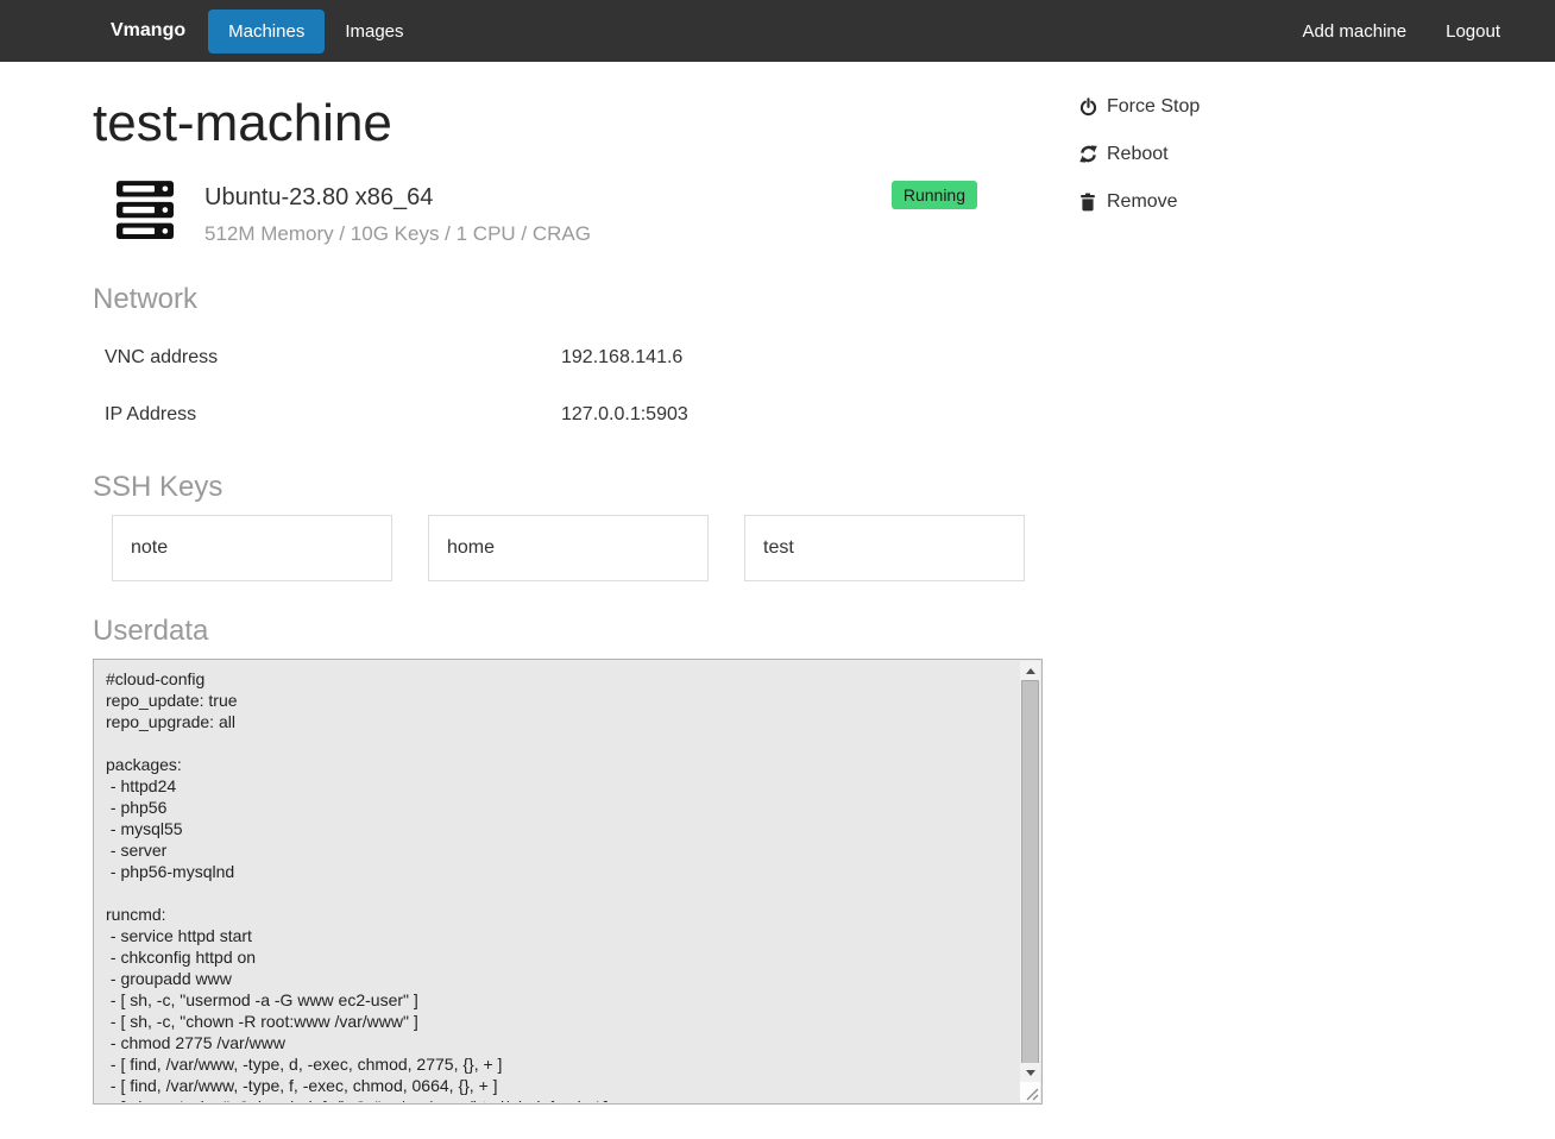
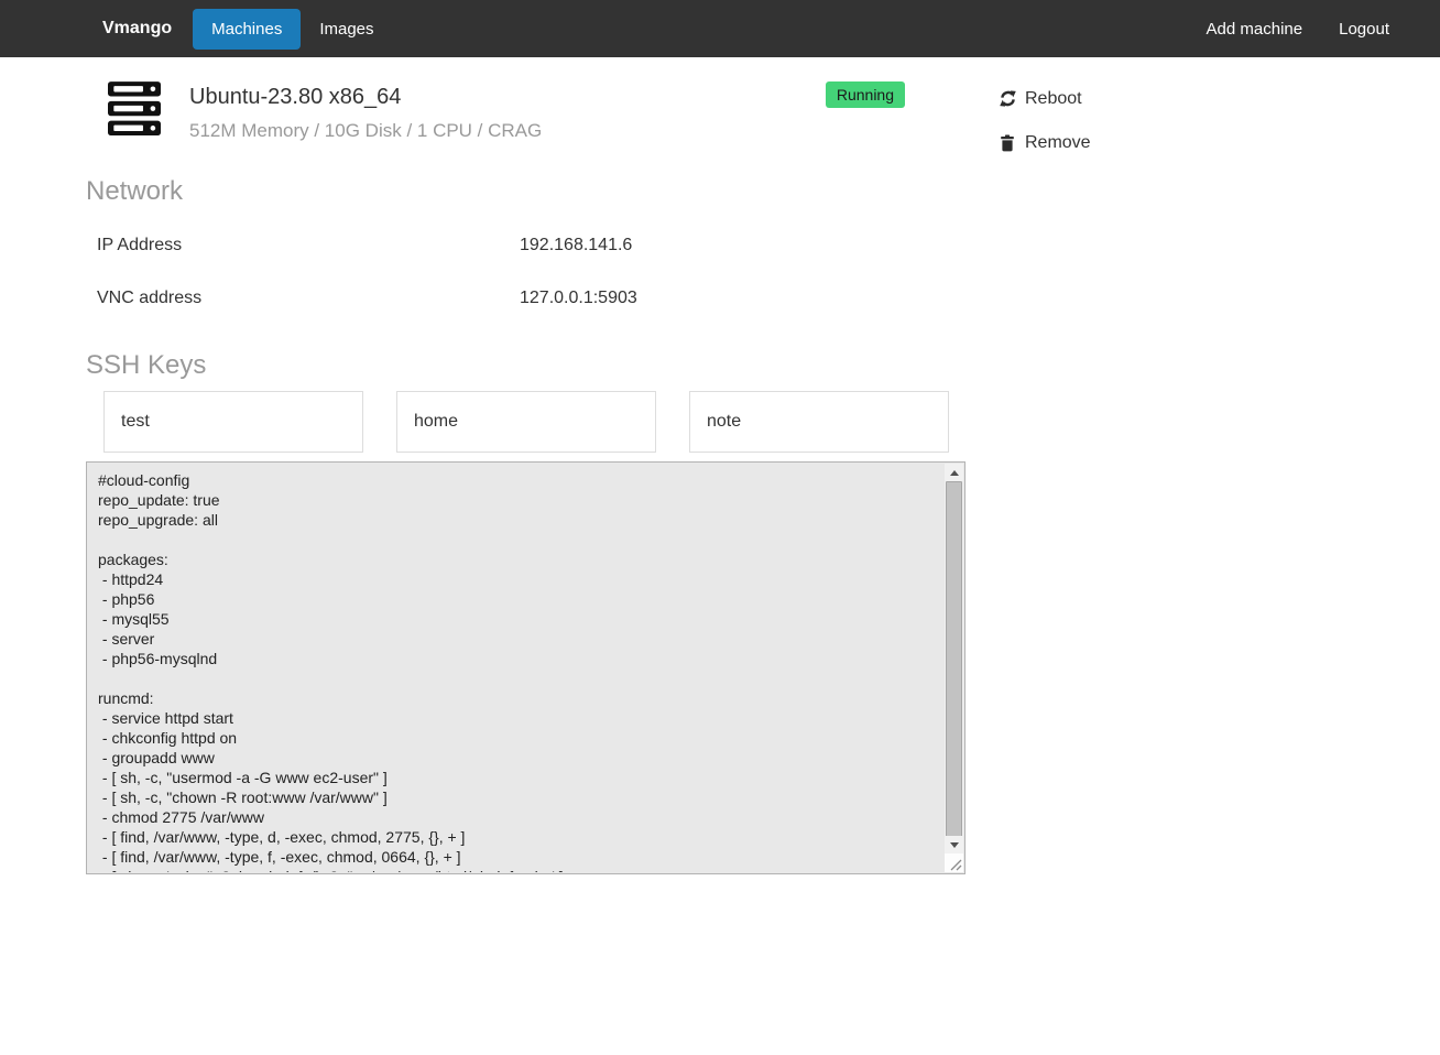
  Vmango
  Machines
  Images
  Add machine
  Logout
- test-machine
  Ubuntu-23.80 x86_64
- 512M Memory / 10G Keys / 1 CPU / CRAG
+ 512M Memory / 10G Disk / 1 CPU / CRAG
  Running
  Network
- VNC address
+ IP Address
  192.168.141.6
- IP Address
+ VNC address
  127.0.0.1:5903
  SSH Keys
- note
+ test
  home
- test
+ note
- Userdata
  #cloud-config
  repo_update: true
  repo_upgrade: all
  packages:
  - httpd24
  - php56
  - mysql55
  - server
  - php56-mysqlnd
  runcmd:
  - service httpd start
  - chkconfig httpd on
  - groupadd www
  - [ sh, -c, "usermod -a -G www ec2-user" ]
  - [ sh, -c, "chown -R root:www /var/www" ]
  - chmod 2775 /var/www
  - [ find, /var/www, -type, d, -exec, chmod, 2775, {}, + ]
  - [ find, /var/www, -type, f, -exec, chmod, 0664, {}, + ]
- Force Stop
  Reboot
  Remove
